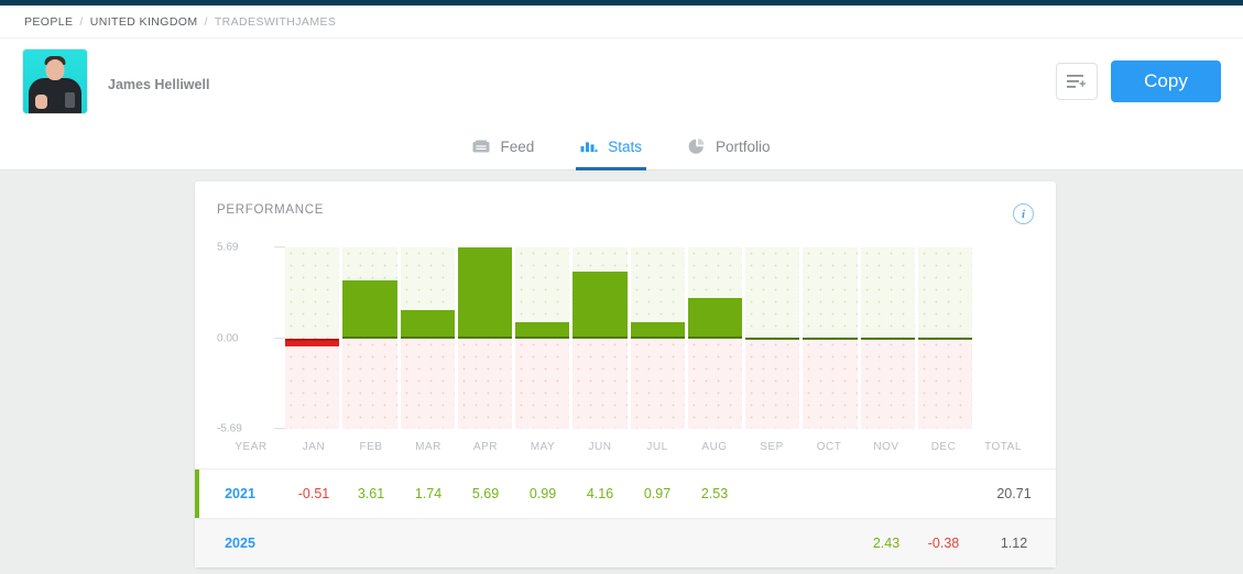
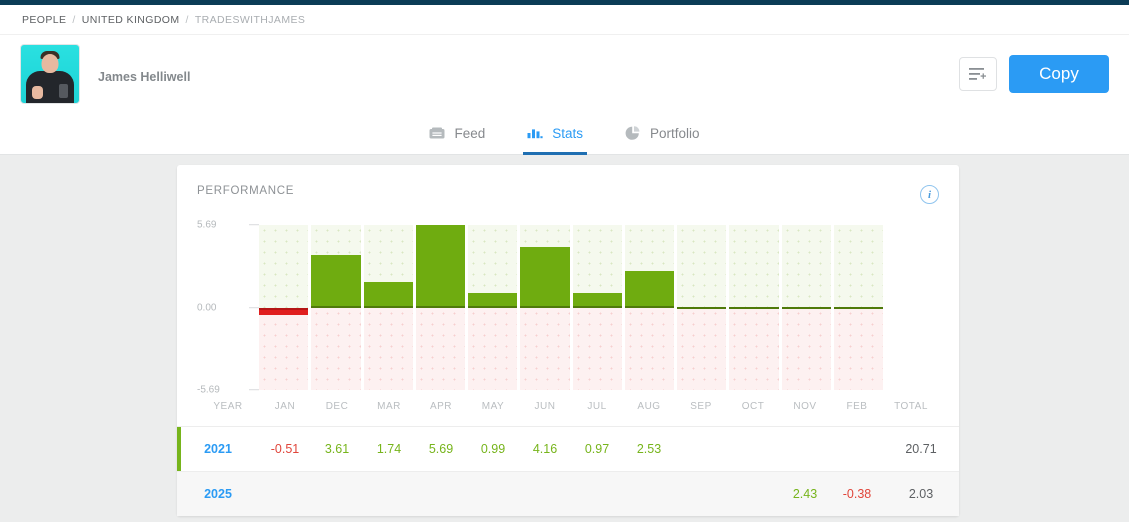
  PEOPLE
  /
  UNITED KINGDOM
  /
  TRADESWITHJAMES
  James Helliwell
  Copy
  Feed
  Stats
  Portfolio
  PERFORMANCE
  i
  5.69
  —
  0.00
  —
  -5.69
  —
  YEAR
  JAN
- FEB
+ DEC
  MAR
  APR
  MAY
  JUN
  JUL
  AUG
  SEP
  OCT
  NOV
- DEC
+ FEB
  TOTAL
  2021
  -0.51
  3.61
  1.74
  5.69
  0.99
  4.16
  0.97
  2.53
  20.71
  2025
  2.43
  -0.38
- 1.12
+ 2.03
